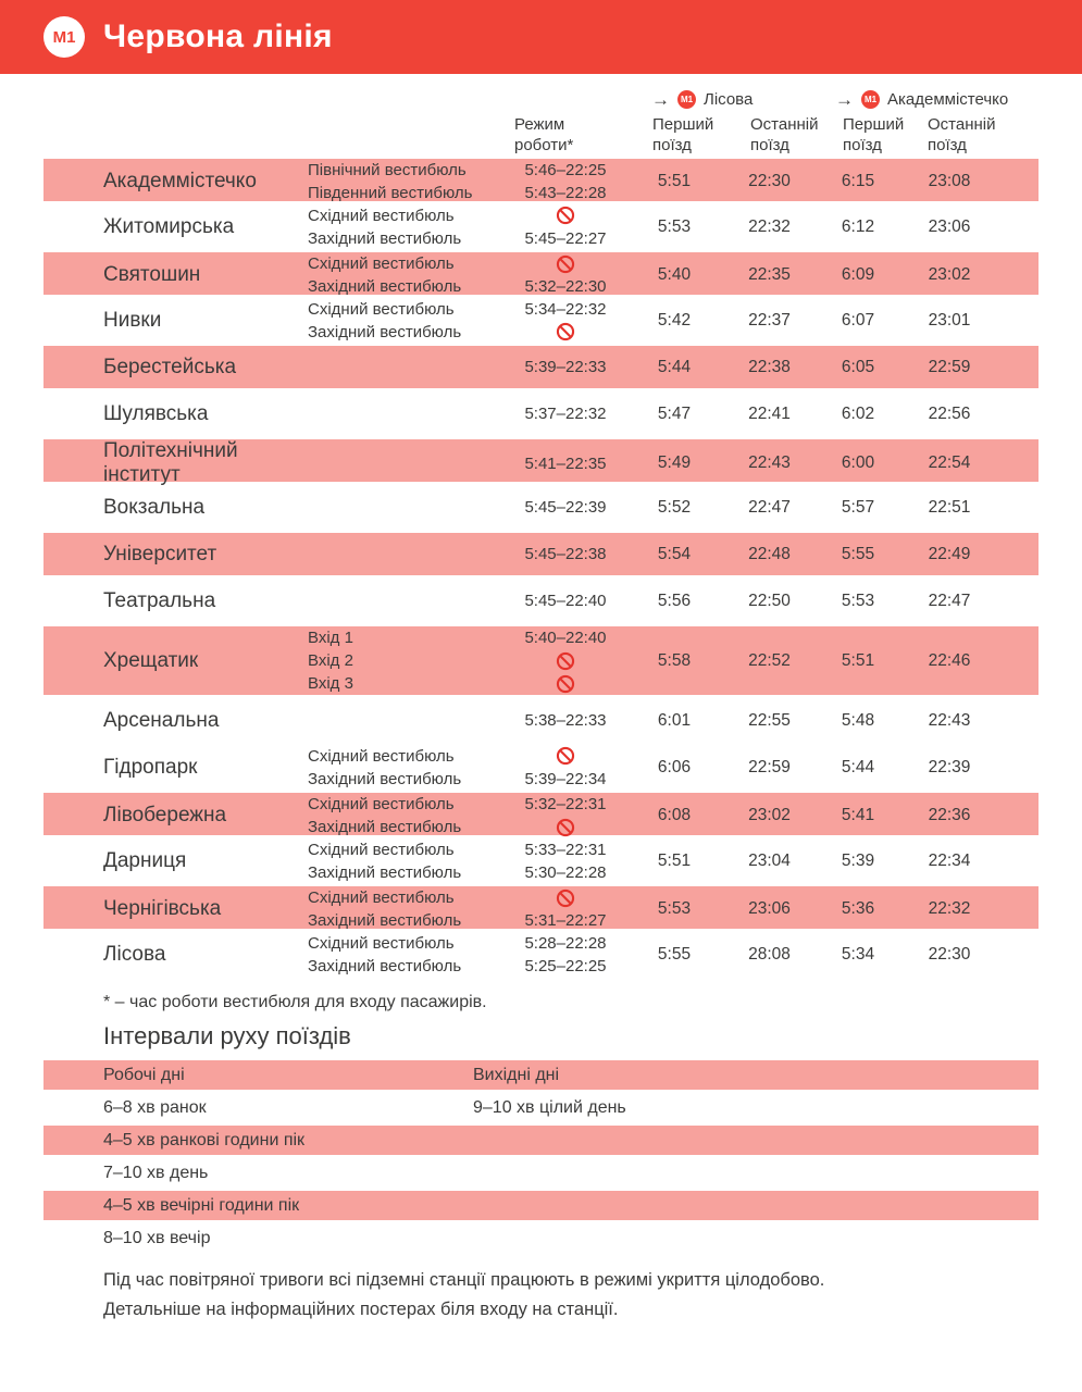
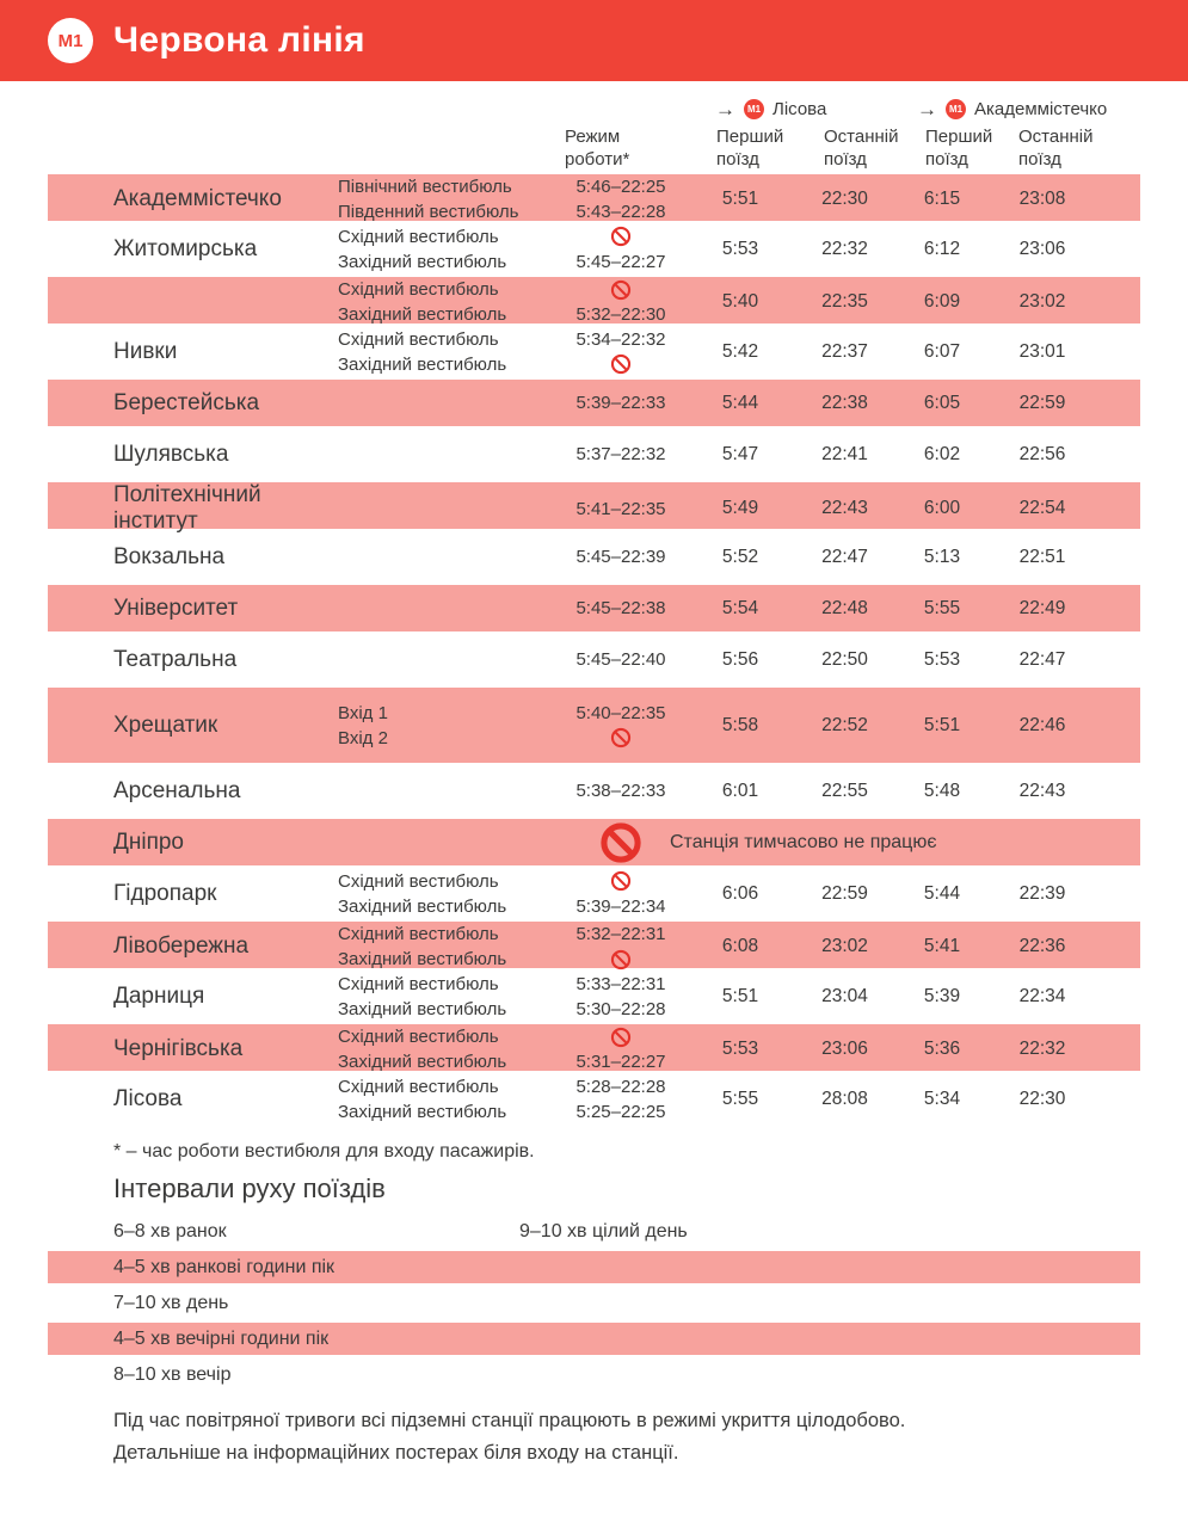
  M1
  Червона лінія
  →
  M1
  Лісова
  →
  M1
  Академмістечко
  Режим
  роботи*
  Перший
  поїзд
  Останній
  поїзд
  Перший
  поїзд
  Останній
  поїзд
  Академмістечко
  Північний вестибюль
  5:46–22:25
  Південний вестибюль
  5:43–22:28
  5:51
  22:30
  6:15
  23:08
  Житомирська
  Східний вестибюль
  Західний вестибюль
  5:45–22:27
  5:53
  22:32
  6:12
  23:06
- Святошин
  Східний вестибюль
  Західний вестибюль
  5:32–22:30
  5:40
  22:35
  6:09
  23:02
  Нивки
  Східний вестибюль
  5:34–22:32
  Західний вестибюль
  5:42
  22:37
  6:07
  23:01
  Берестейська
  5:39–22:33
  5:44
  22:38
  6:05
  22:59
  Шулявська
  5:37–22:32
  5:47
  22:41
  6:02
  22:56
  Політехнічний інститут
  5:41–22:35
  5:49
  22:43
  6:00
  22:54
  Вокзальна
  5:45–22:39
  5:52
  22:47
- 5:57
+ 5:13
  22:51
  Університет
  5:45–22:38
  5:54
  22:48
  5:55
  22:49
  Театральна
  5:45–22:40
  5:56
  22:50
  5:53
  22:47
  Хрещатик
  Вхід 1
- 5:40–22:40
+ 5:40–22:35
  Вхід 2
- Вхід 3
  5:58
  22:52
  5:51
  22:46
  Арсенальна
  5:38–22:33
  6:01
  22:55
  5:48
  22:43
+ Дніпро
+ Станція тимчасово не працює
  Гідропарк
  Східний вестибюль
  Західний вестибюль
  5:39–22:34
  6:06
  22:59
  5:44
  22:39
  Лівобережна
  Східний вестибюль
  5:32–22:31
  Західний вестибюль
  6:08
  23:02
  5:41
  22:36
  Дарниця
  Східний вестибюль
  5:33–22:31
  Західний вестибюль
  5:30–22:28
  5:51
  23:04
  5:39
  22:34
  Чернігівська
  Східний вестибюль
  Західний вестибюль
  5:31–22:27
  5:53
  23:06
  5:36
  22:32
  Лісова
  Східний вестибюль
  5:28–22:28
  Західний вестибюль
  5:25–22:25
  5:55
  28:08
  5:34
  22:30
  * – час роботи вестибюля для входу пасажирів.
  Інтервали руху поїздів
- Робочі дні
- Вихідні дні
  6–8 хв ранок
  9–10 хв цілий день
  4–5 хв ранкові години пік
  7–10 хв день
  4–5 хв вечірні години пік
  8–10 хв вечір
  Під час повітряної тривоги всі підземні станції працюють в режимі укриття цілодобово.
  Детальніше на інформаційних постерах біля входу на станції.
